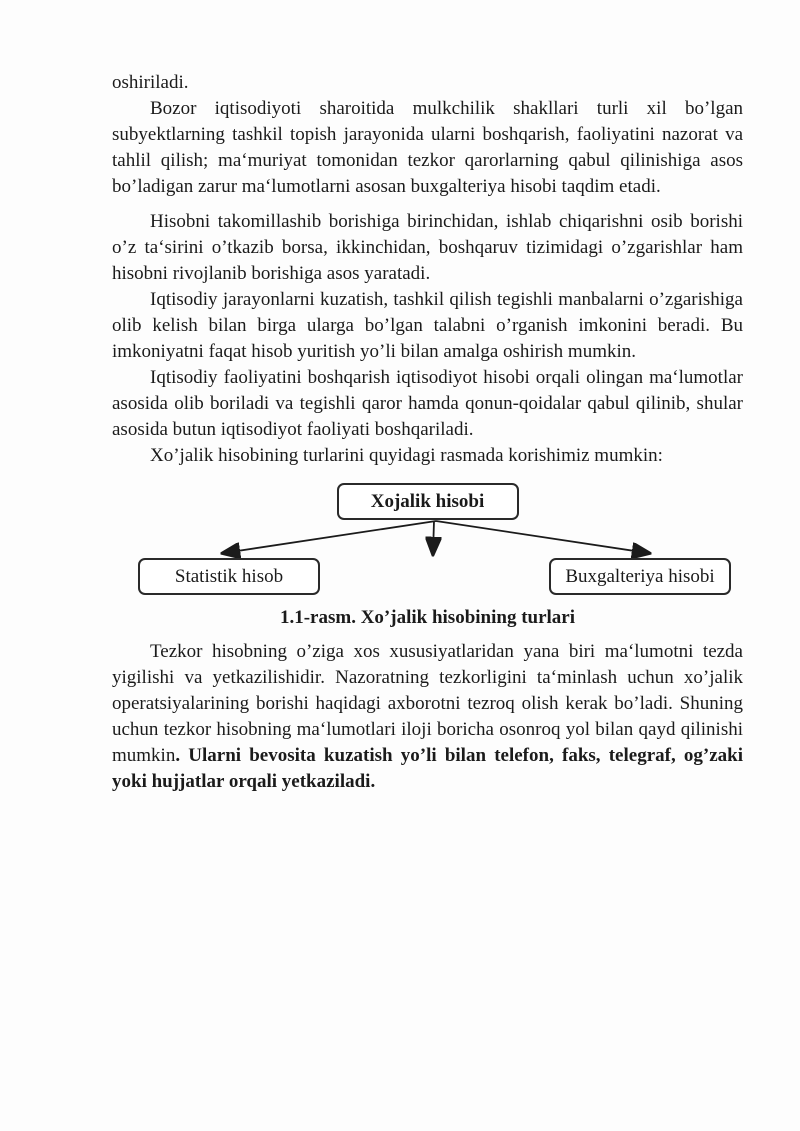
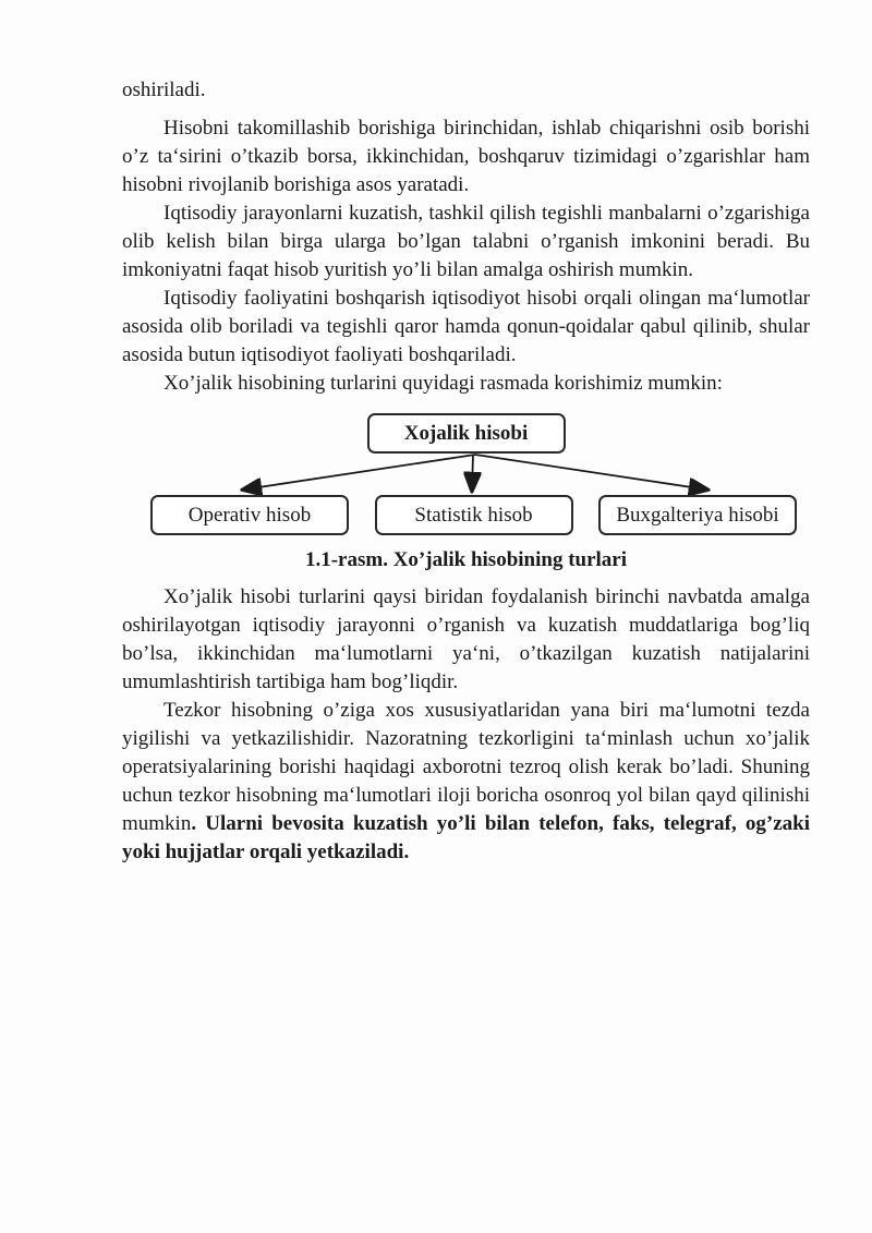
  oshiriladi.
- Bozor iqtisodiyoti sharoitida mulkchilik shakllari turli xil bo’lgan subyektlarning tashkil topish jarayonida ularni boshqarish, faoliyatini nazorat va tahlil qilish; ma‘muriyat tomonidan tezkor qarorlarning qabul qilinishiga asos bo’ladigan zarur ma‘lumotlarni asosan buxgalteriya hisobi taqdim etadi.
  Hisobni takomillashib borishiga birinchidan, ishlab chiqarishni osib borishi o’z ta‘sirini o’tkazib borsa, ikkinchidan, boshqaruv tizimidagi o’zgarishlar ham hisobni rivojlanib borishiga asos yaratadi.
  Iqtisodiy jarayonlarni kuzatish, tashkil qilish tegishli manbalarni o’zgarishiga olib kelish bilan birga ularga bo’lgan talabni o’rganish imkonini beradi. Bu imkoniyatni faqat hisob yuritish yo’li bilan amalga oshirish mumkin.
  Iqtisodiy faoliyatini boshqarish iqtisodiyot hisobi orqali olingan ma‘lumotlar asosida olib boriladi va tegishli qaror hamda qonun-qoidalar qabul qilinib, shular asosida butun iqtisodiyot faoliyati boshqariladi.
  Xo’jalik hisobining turlarini quyidagi rasmada korishimiz mumkin:
  Xojalik hisobi
+ Operativ hisob
  Statistik hisob
  Buxgalteriya hisobi
  1.1-rasm. Xo’jalik hisobining turlari
+ Xo’jalik hisobi turlarini qaysi biridan foydalanish birinchi navbatda amalga oshirilayotgan iqtisodiy jarayonni o’rganish va kuzatish muddatlariga bog’liq bo’lsa, ikkinchidan ma‘lumotlarni ya‘ni, o’tkazilgan kuzatish natijalarini umumlashtirish tartibiga ham bog’liqdir.
  Tezkor hisobning o’ziga xos xususiyatlaridan yana biri ma‘lumotni tezda yigilishi va yetkazilishidir. Nazoratning tezkorligini ta‘minlash uchun xo’jalik operatsiyalarining borishi haqidagi axborotni tezroq olish kerak bo’ladi. Shuning uchun tezkor hisobning ma‘lumotlari iloji boricha osonroq yol bilan qayd qilinishi mumkin. Ularni bevosita kuzatish yo’li bilan telefon, faks, telegraf, og’zaki yoki hujjatlar orqali yetkaziladi.
